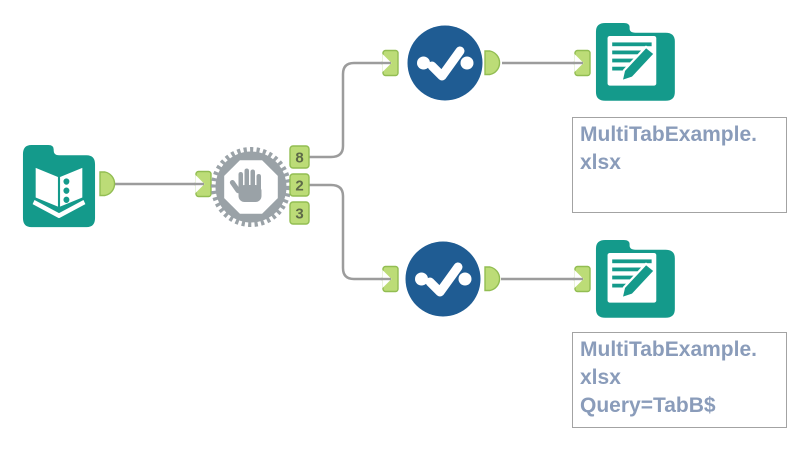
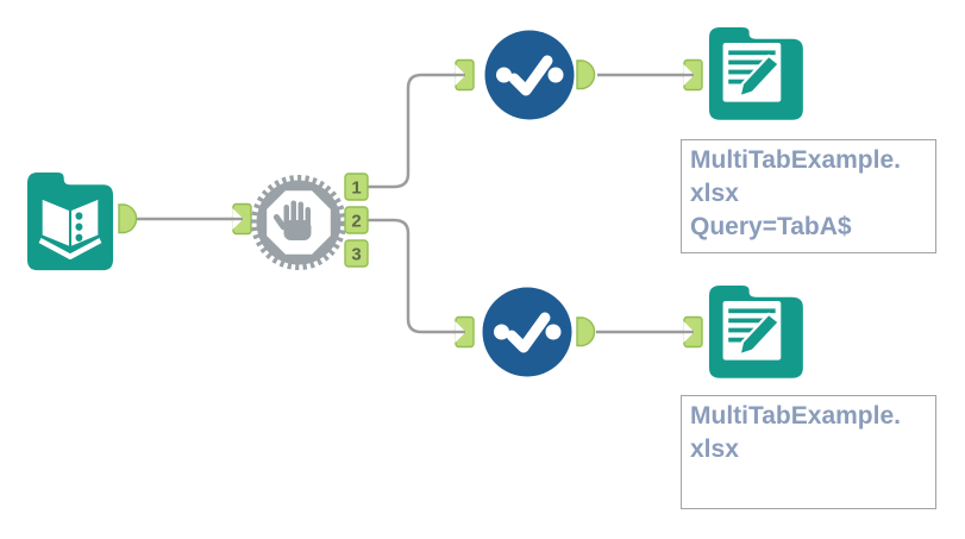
- 8
+ 1
  2
  3
  MultiTabExample.
  xlsx
+ Query=TabA$
  MultiTabExample.
  xlsx
- Query=TabB$
